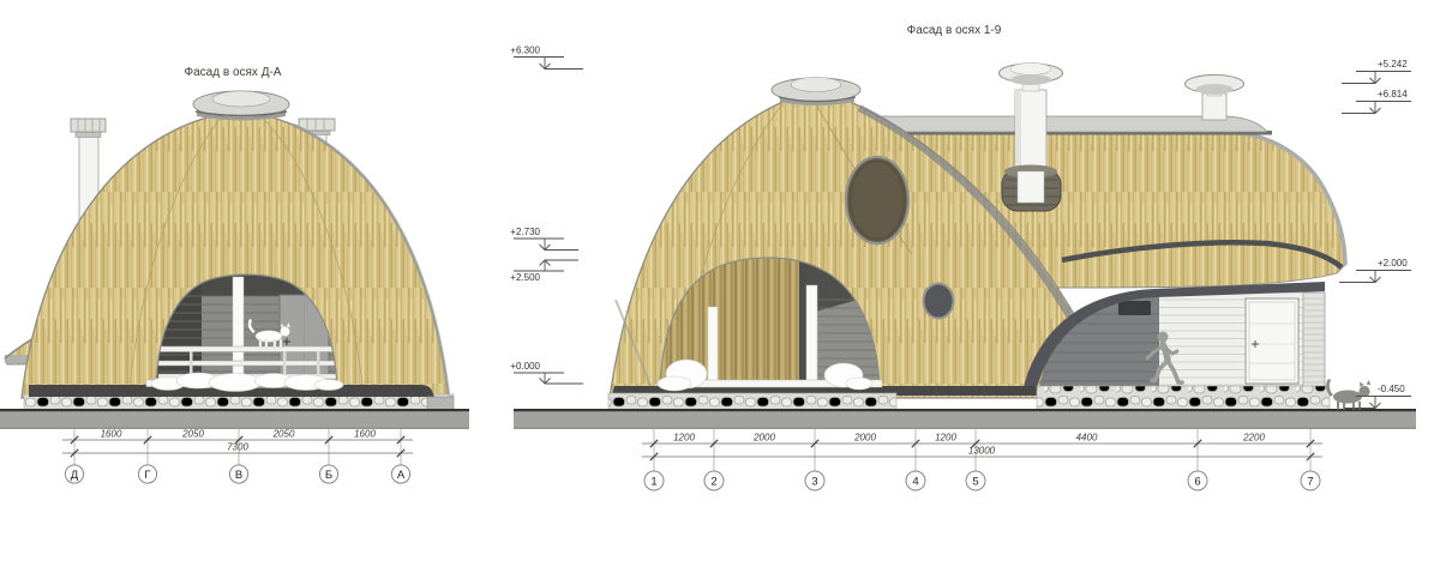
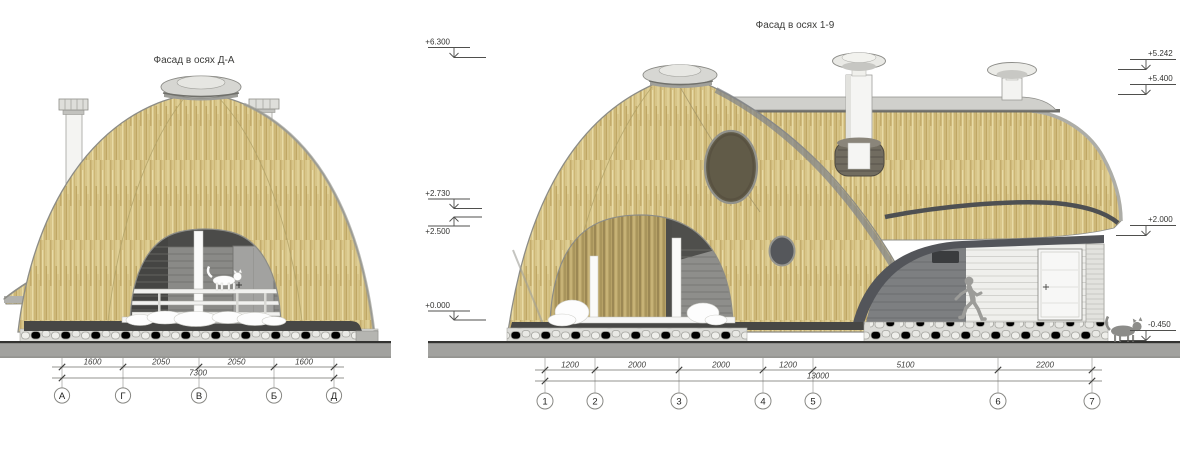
  Фасад в осях Д-А
  1600
  2050
  2050
  1600
  7300
- Д
+ А
  Г
  В
  Б
- А
+ Д
  Фасад в осях 1-9
  +6.300
  +2.730
  +2.500
  +0.000
  +5.242
- +6.814
+ +5.400
  +2.000
  -0.450
  1200
  2000
  2000
  1200
- 4400
+ 5100
  2200
  13000
  1
  2
  3
  4
  5
  6
  7
